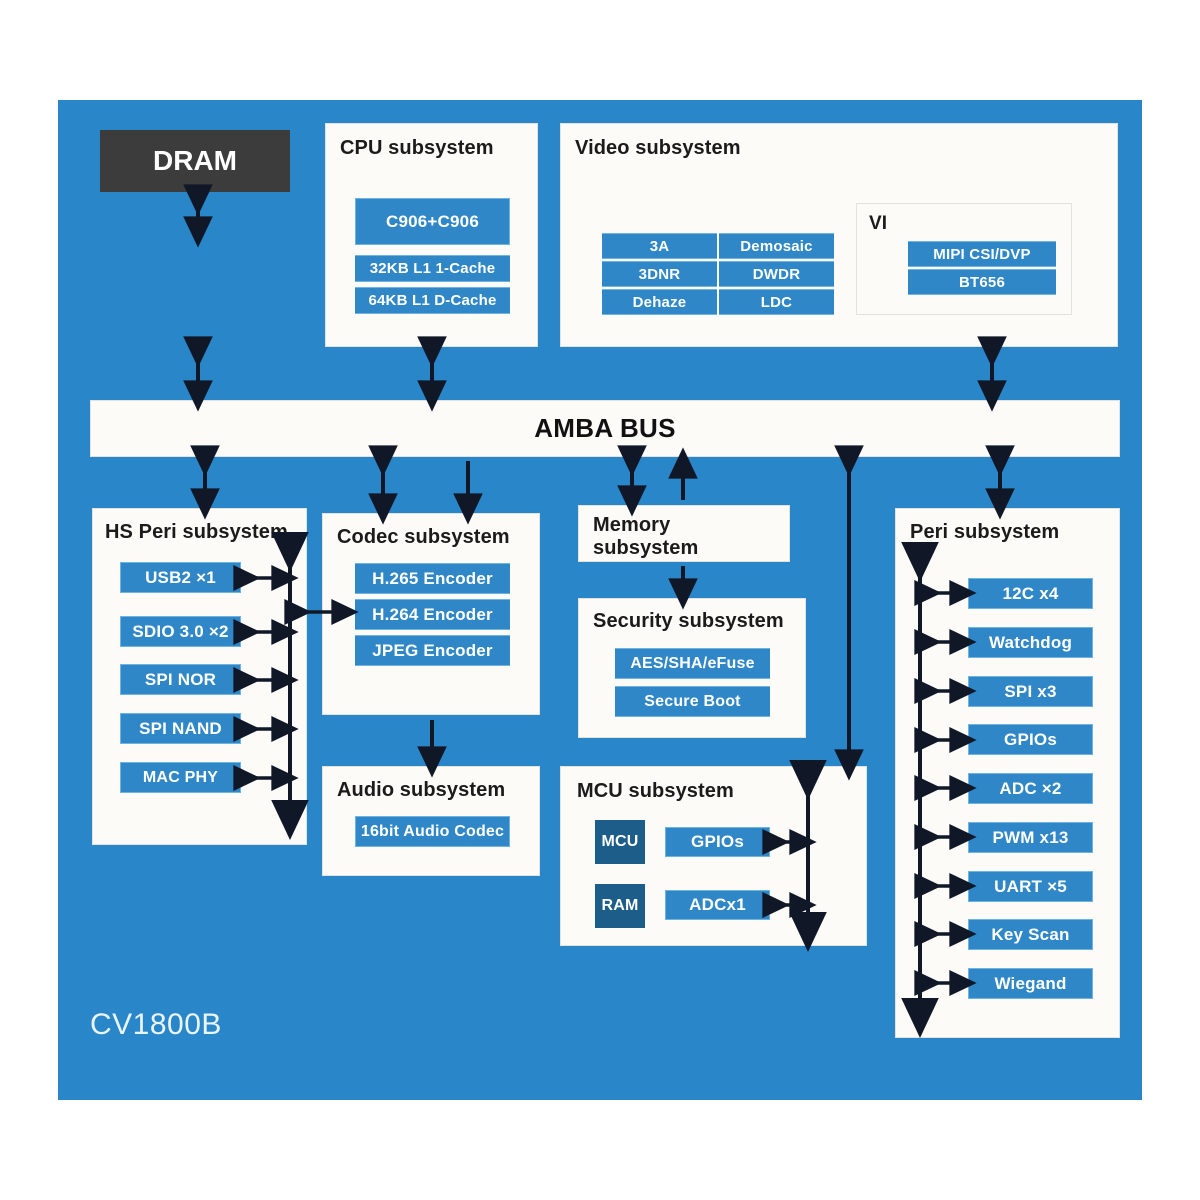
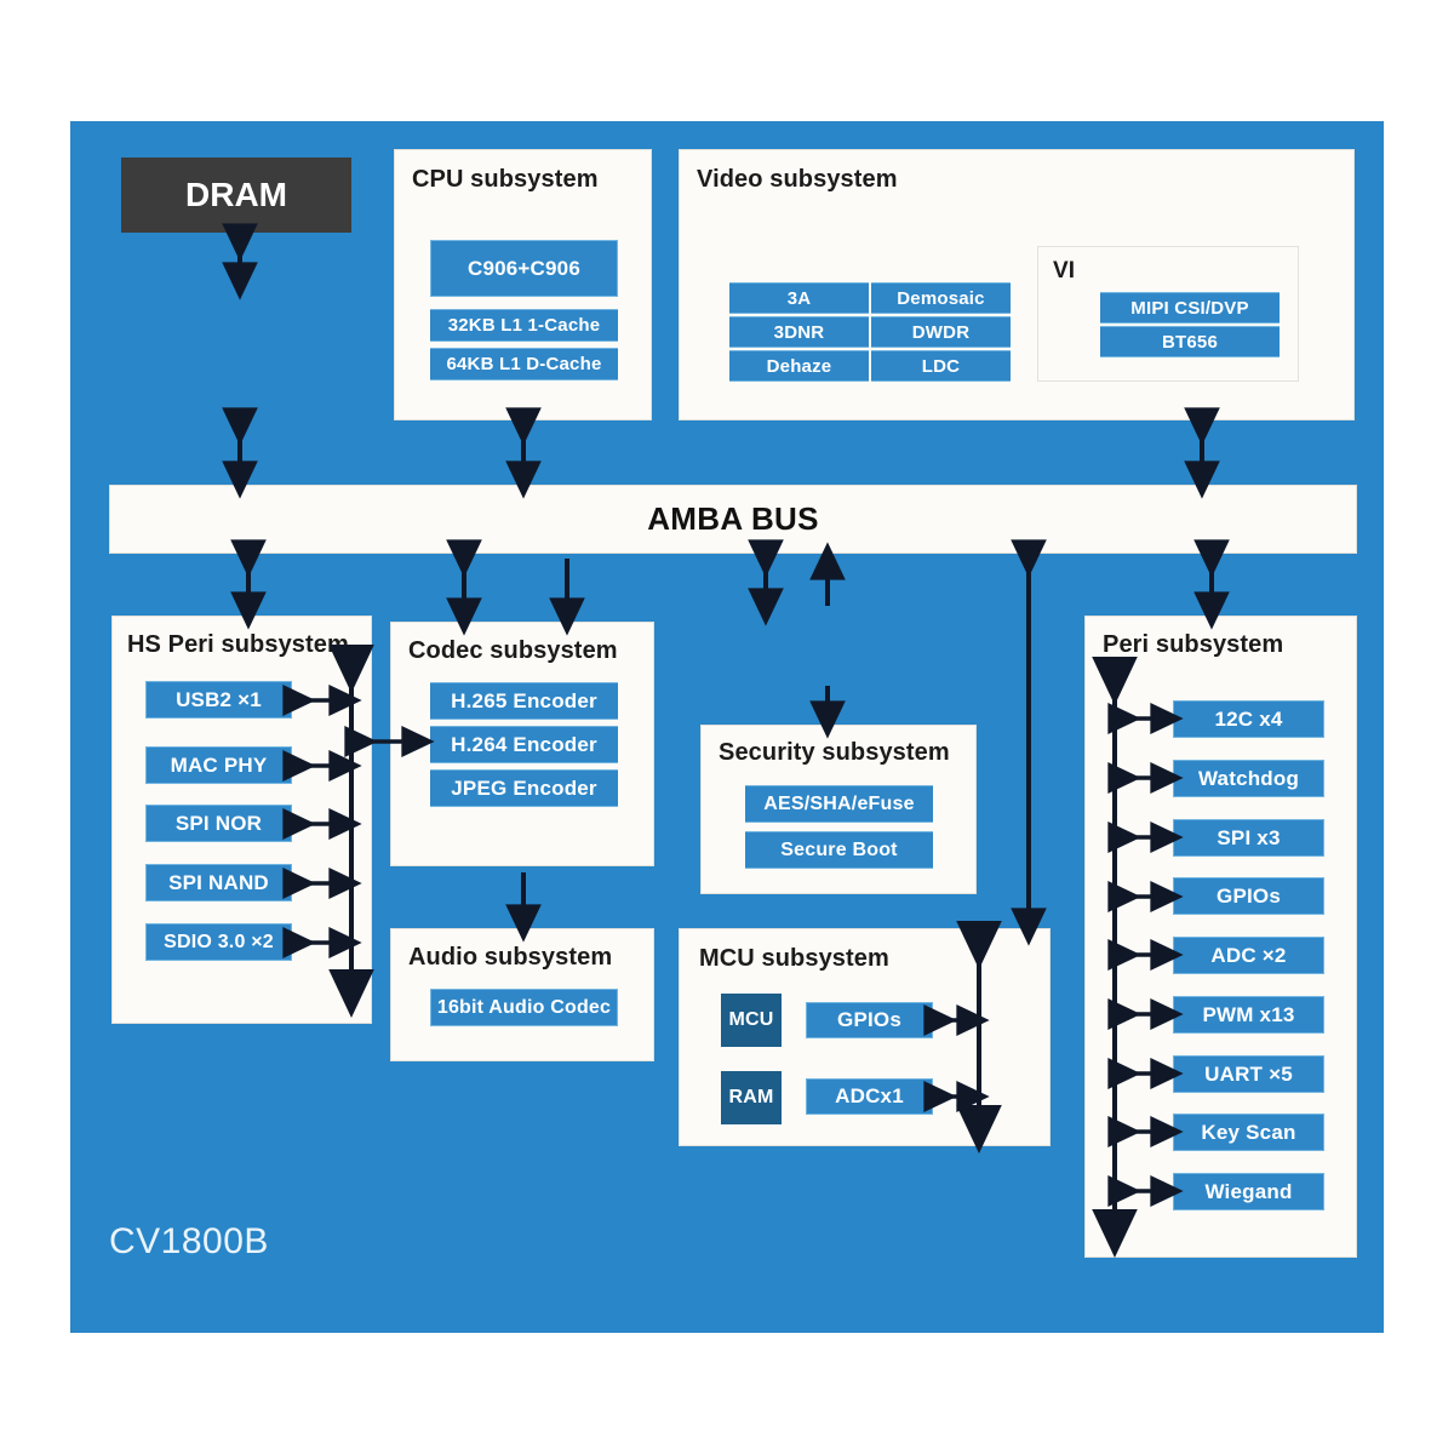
  DRAM
  CPU subsystem
  C906+C906
  32KB L1 1-Cache
  64KB L1 D-Cache
  Video subsystem
  3A
  Demosaic
  3DNR
  DWDR
  Dehaze
  LDC
  VI
  MIPI CSI/DVP
  BT656
  AMBA BUS
  HS Peri subsystem
  USB2 ×1
- SDIO 3.0 ×2
+ MAC PHY
  SPI NOR
  SPI NAND
- MAC PHY
+ SDIO 3.0 ×2
  Codec subsystem
  H.265 Encoder
  H.264 Encoder
  JPEG Encoder
  Audio subsystem
  16bit Audio Codec
- Memory
- subsystem
  Security subsystem
  AES/SHA/eFuse
  Secure Boot
  MCU subsystem
  MCU
  RAM
  GPIOs
  ADCx1
  Peri subsystem
  12C x4
  Watchdog
  SPI x3
  GPIOs
  ADC ×2
  PWM x13
  UART ×5
  Key Scan
  Wiegand
  CV1800B
